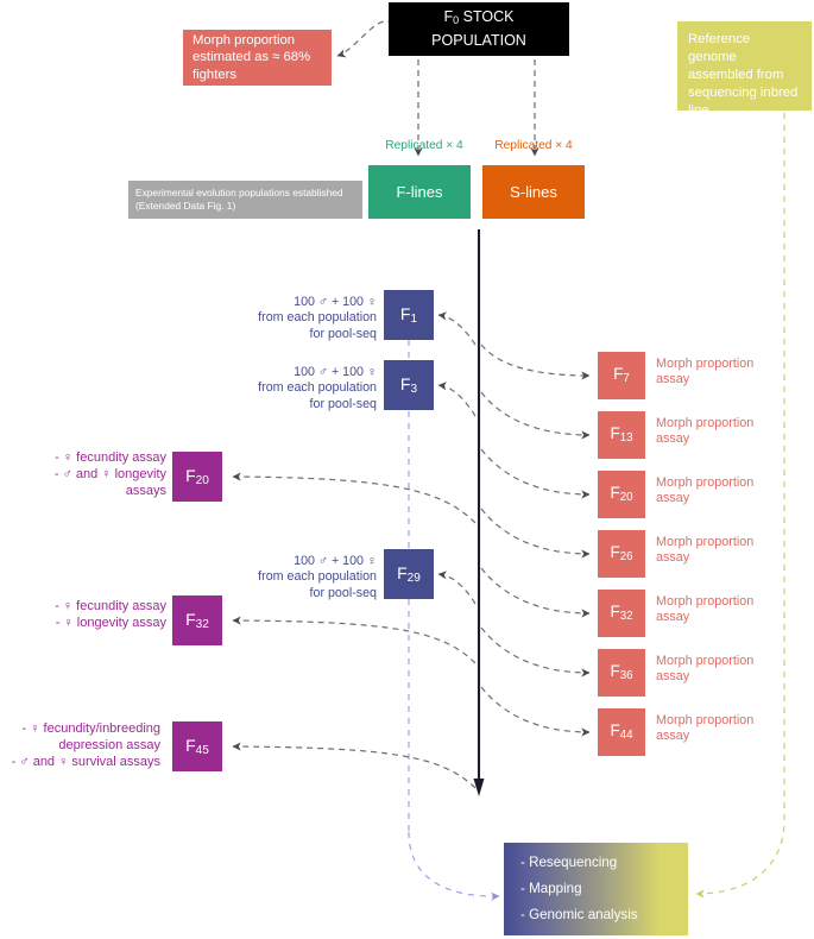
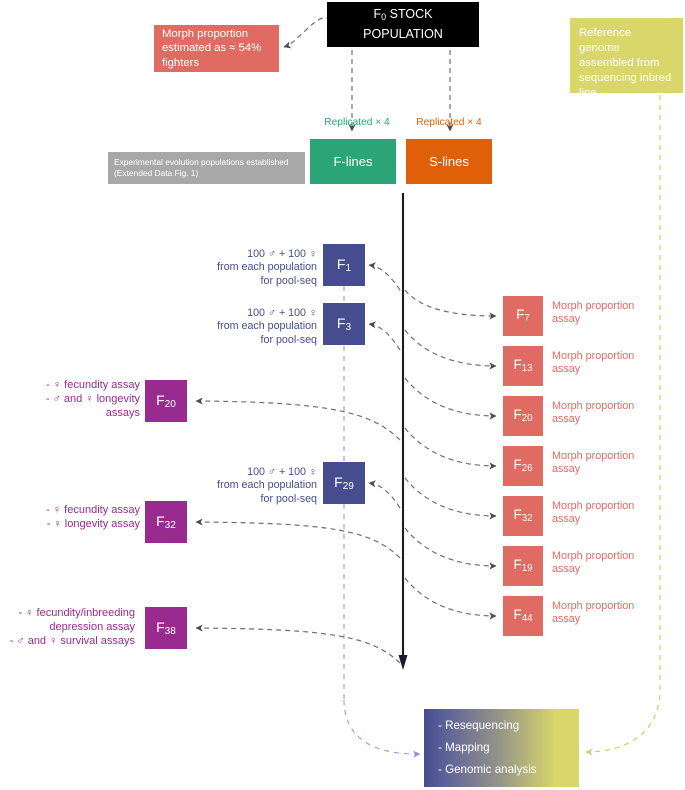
  F0 STOCK
  POPULATION
- Morph proportion estimated as ≈ 68% fighters
+ Morph proportion estimated as ≈ 54% fighters
  Reference genome assembled from sequencing inbred line
  Replicated × 4
  Replicated × 4
  F-lines
  S-lines
  Experimental evolution populations established (Extended Data Fig. 1)
  F1
  F3
  F29
  100 ♂ + 100 ♀
  from each population
  for pool-seq
  100 ♂ + 100 ♀
  from each population
  for pool-seq
  100 ♂ + 100 ♀
  from each population
  for pool-seq
  F20
  F32
- F45
+ F38
  - ♀ fecundity assay
  - ♂ and ♀ longevity
  assays
  - ♀ fecundity assay
  - ♀ longevity assay
  - ♀ fecundity/inbreeding
  depression assay
  - ♂ and ♀ survival assays
  F7
  Morph proportion
  assay
  F13
  Morph proportion
  assay
  F20
  Morph proportion
  assay
  F26
  Morph proportion
  assay
  F32
  Morph proportion
  assay
- F36
+ F19
  Morph proportion
  assay
  F44
  Morph proportion
  assay
  - Resequencing
  - Mapping
  - Genomic analysis
